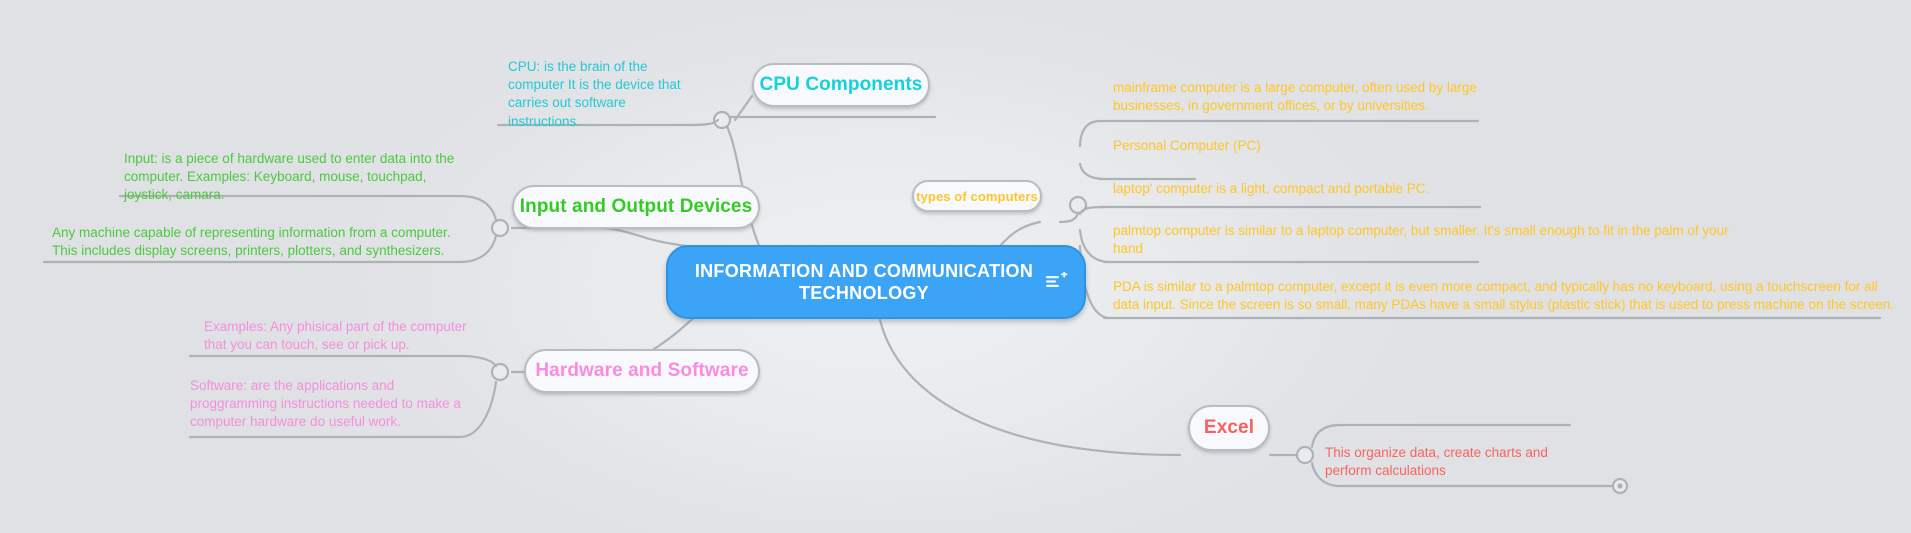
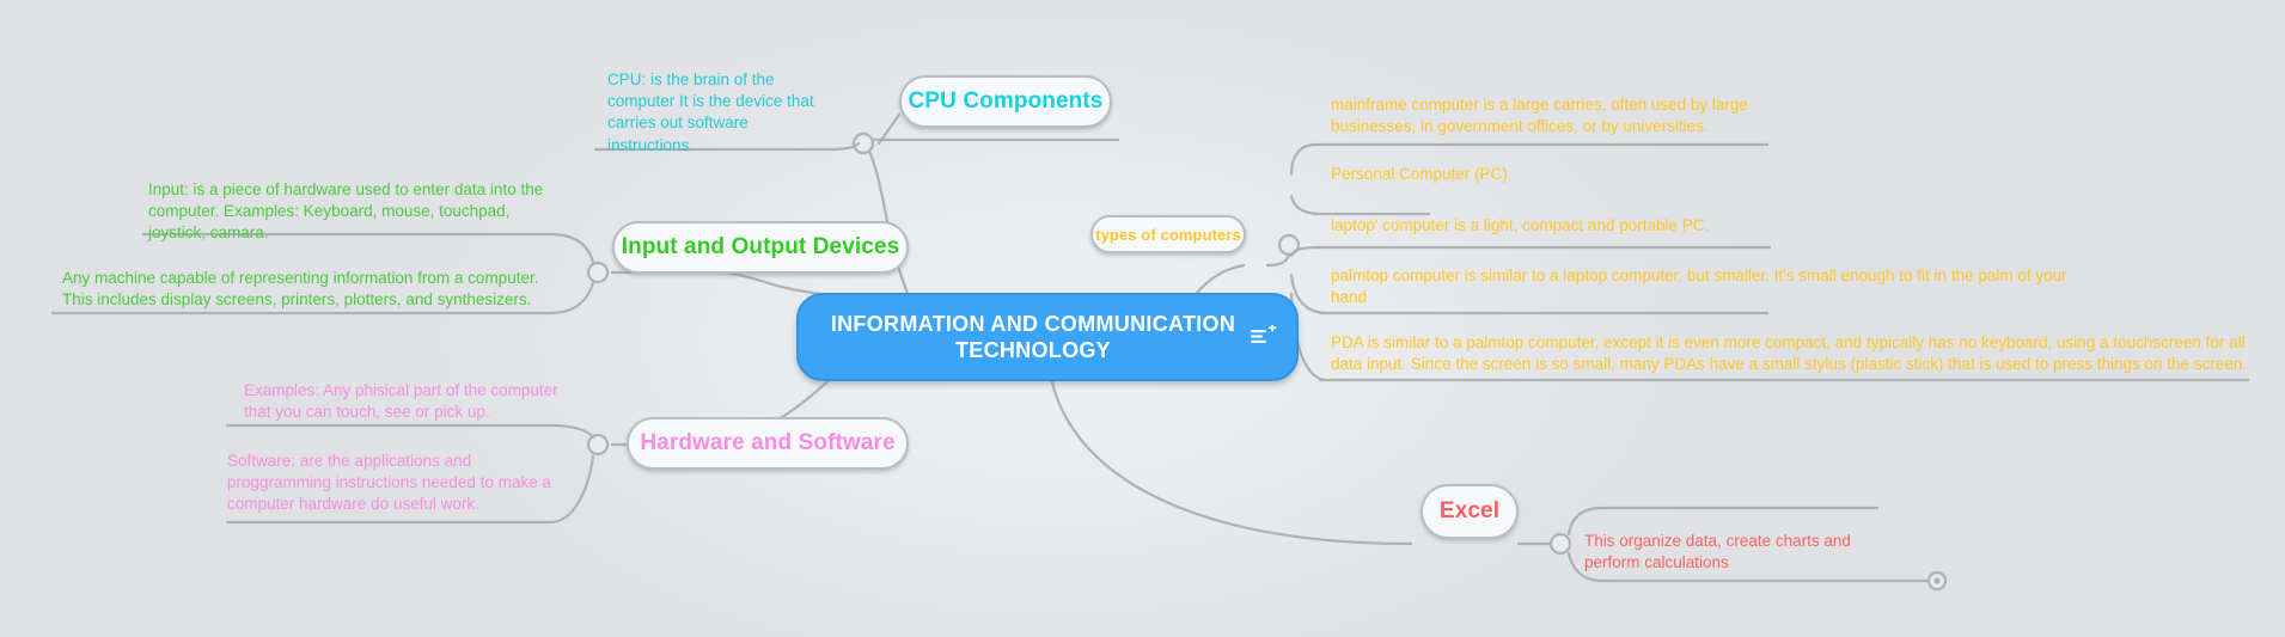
  INFORMATION AND COMMUNICATION TECHNOLOGY
  CPU Components
  Input and Output Devices
  Hardware and Software
  types of computers
  Excel
  CPU: is the brain of the computer It is the device that carries out software instructions.
  Input: is a piece of hardware used to enter data into the computer. Examples: Keyboard, mouse, touchpad, joystick, camara.
  Any machine capable of representing information from a computer. This includes display screens, printers, plotters, and synthesizers.
  Examples: Any phisical part of the computer that you can touch, see or pick up.
  Software: are the applications and proggramming instructions needed to make a computer hardware do useful work.
- mainframe computer is a large computer, often used by large businesses, in government offices, or by universities.
+ mainframe computer is a large carries, often used by large businesses, in government offices, or by universities.
  Personal Computer (PC)
  laptop' computer is a light, compact and portable PC.
  palmtop computer is similar to a laptop computer, but smaller. It's small enough to fit in the palm of your hand
- PDA is similar to a palmtop computer, except it is even more compact, and typically has no keyboard, using a touchscreen for all data input. Since the screen is so small, many PDAs have a small stylus (plastic stick) that is used to press machine on the screen.
+ PDA is similar to a palmtop computer, except it is even more compact, and typically has no keyboard, using a touchscreen for all data input. Since the screen is so small, many PDAs have a small stylus (plastic stick) that is used to press things on the screen.
  This organize data, create charts and perform calculations
